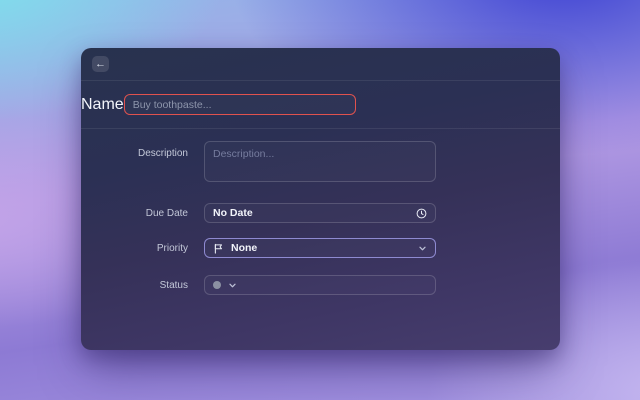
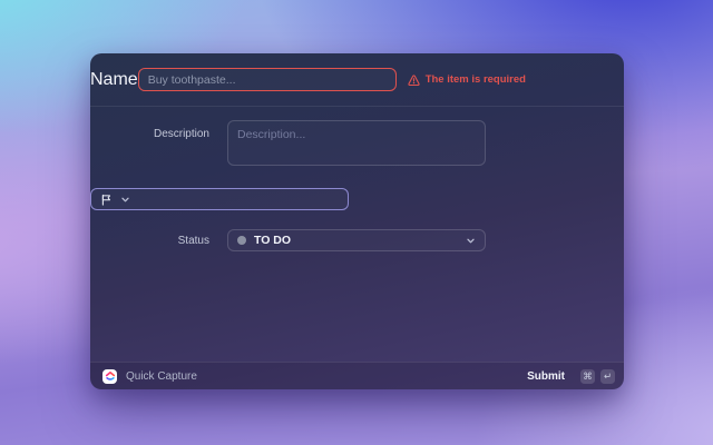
- ←
  Name
  Buy toothpaste...
+ The item is required
  Description
  Description...
- Due Date
- No Date
- Priority
- None
  Status
+ TO DO
+ Quick Capture
+ Submit
+ ⌘
+ ↵
